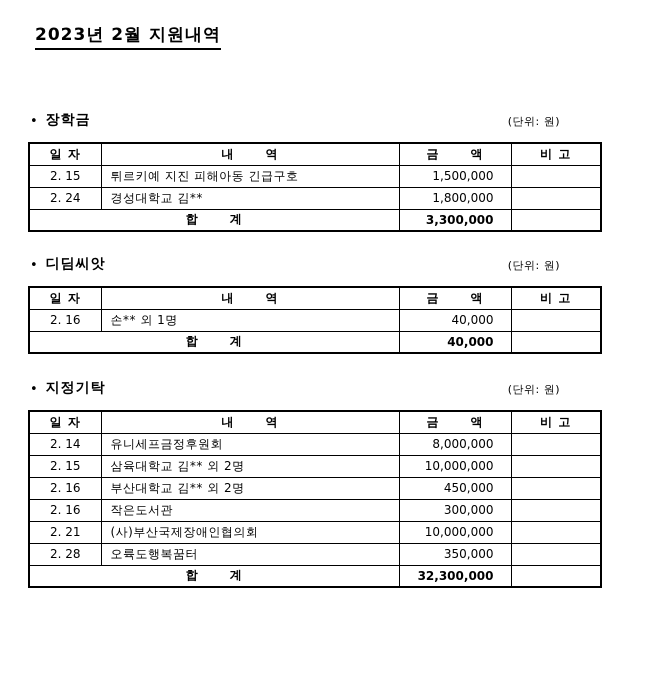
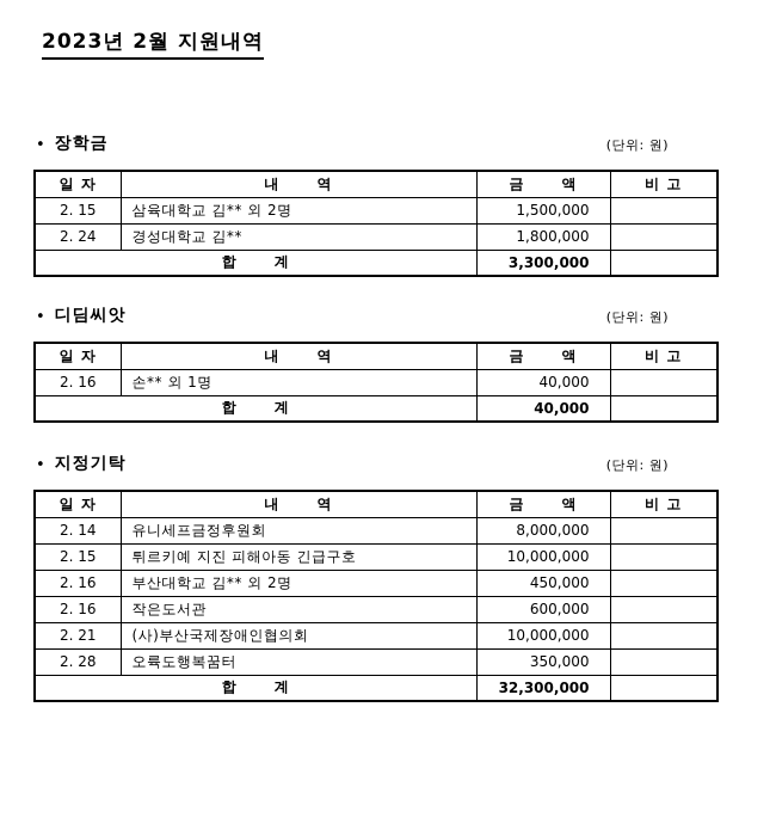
  2023년 2월 지원내역
  •
  장학금
  (단위: 원)
  일 자	내 역	금 액	비 고
- 2. 15	튀르키예 지진 피해아동 긴급구호	1,500,000
+ 2. 15	삼육대학교 김** 외 2명	1,500,000
  2. 24	경성대학교 김**	1,800,000
  합 계	3,300,000
  •
  디딤씨앗
  (단위: 원)
  일 자	내 역	금 액	비 고
  2. 16	손** 외 1명	40,000
  합 계	40,000
  •
  지정기탁
  (단위: 원)
  일 자	내 역	금 액	비 고
  2. 14	유니세프금정후원회	8,000,000
- 2. 15	삼육대학교 김** 외 2명	10,000,000
+ 2. 15	튀르키예 지진 피해아동 긴급구호	10,000,000
  2. 16	부산대학교 김** 외 2명	450,000
- 2. 16	작은도서관	300,000
+ 2. 16	작은도서관	600,000
  2. 21	(사)부산국제장애인협의회	10,000,000
  2. 28	오륙도행복꿈터	350,000
  합 계	32,300,000
